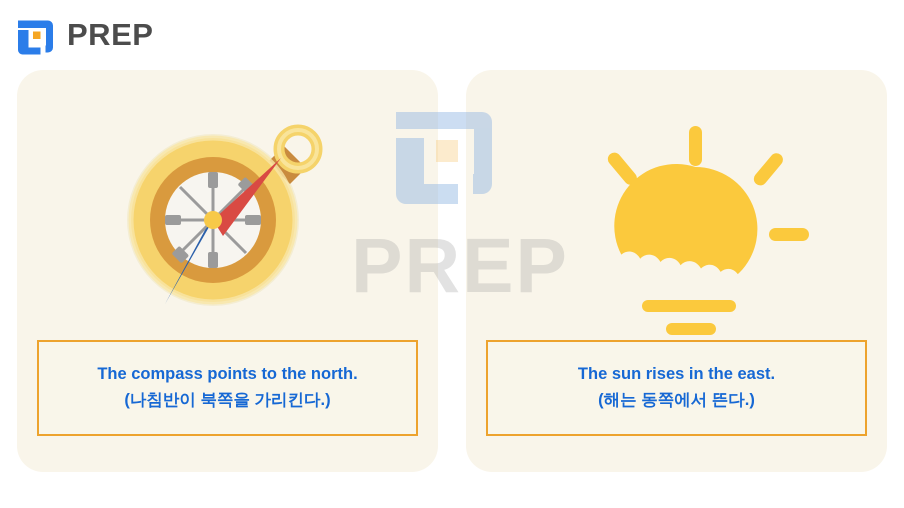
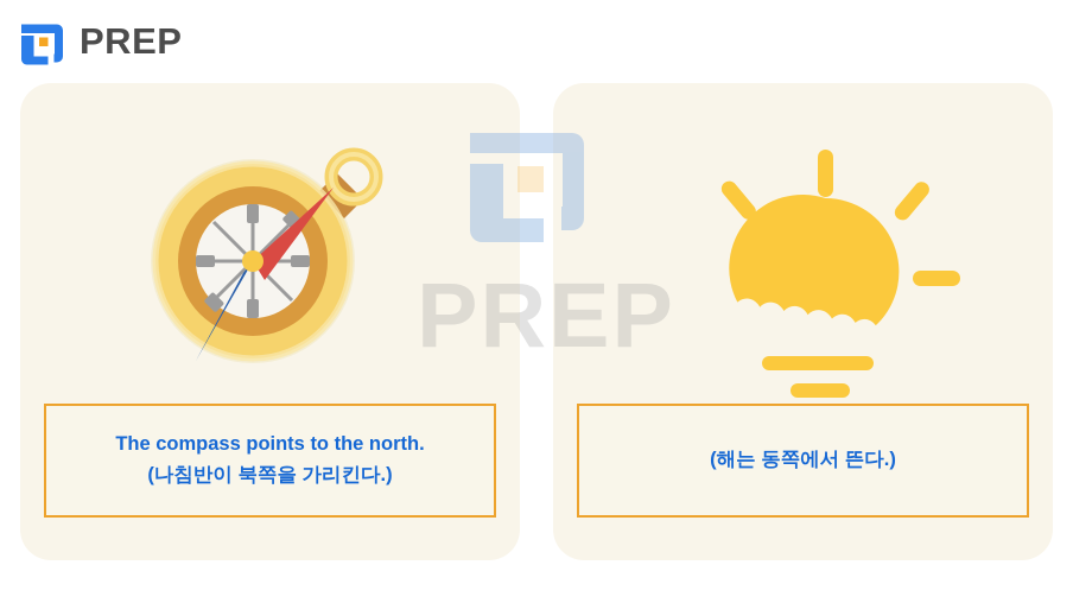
  PREP
  The compass points to the north.
  (나침반이 북쪽을 가리킨다.)
- The sun rises in the east.
  (해는 동쪽에서 뜬다.)
  PREP
